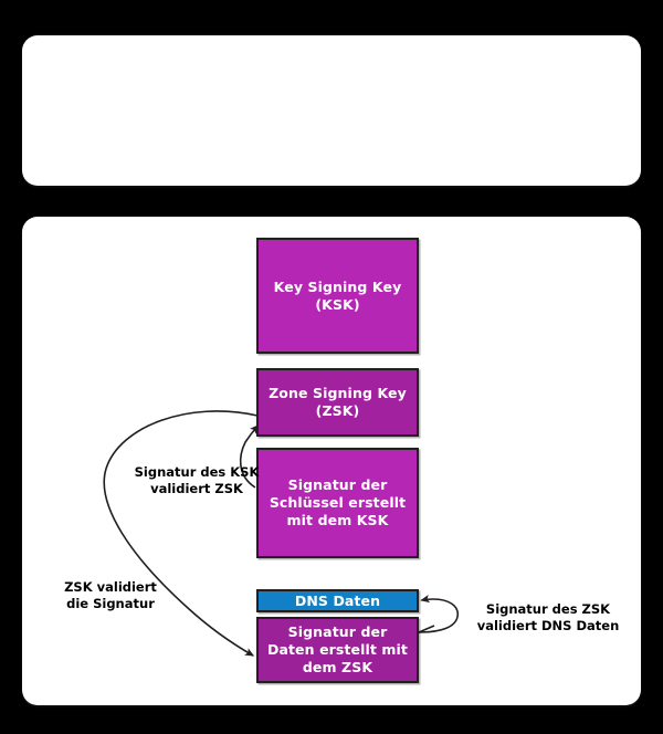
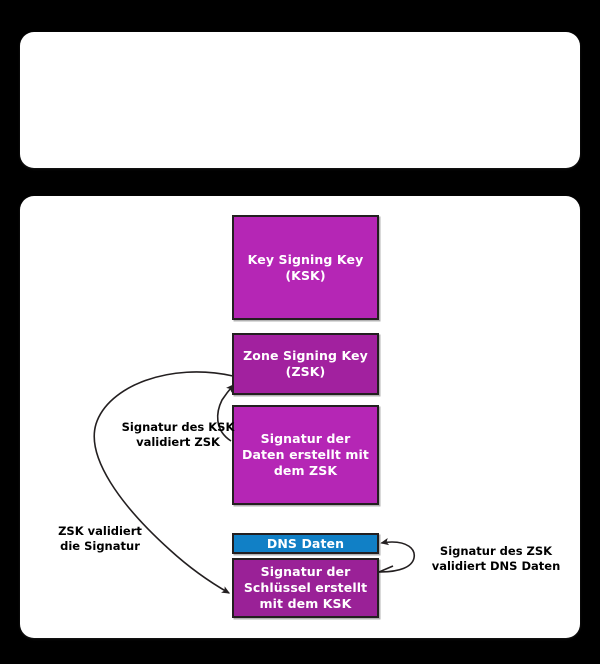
  Key Signing Key (KSK)
  Zone Signing Key (ZSK)
- Signatur der Schlüssel erstellt mit dem KSK
+ Signatur der Daten erstellt mit dem ZSK
  DNS Daten
- Signatur der Daten erstellt mit dem ZSK
+ Signatur der Schlüssel erstellt mit dem KSK
  Signatur des KSK
  validiert ZSK
  ZSK validiert
  die Signatur
  Signatur des ZSK
  validiert DNS Daten
